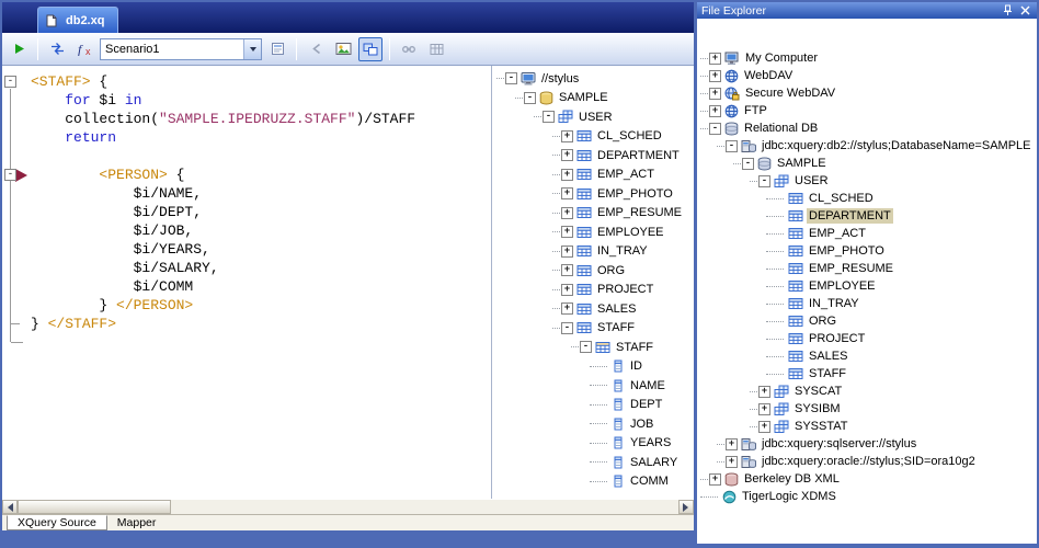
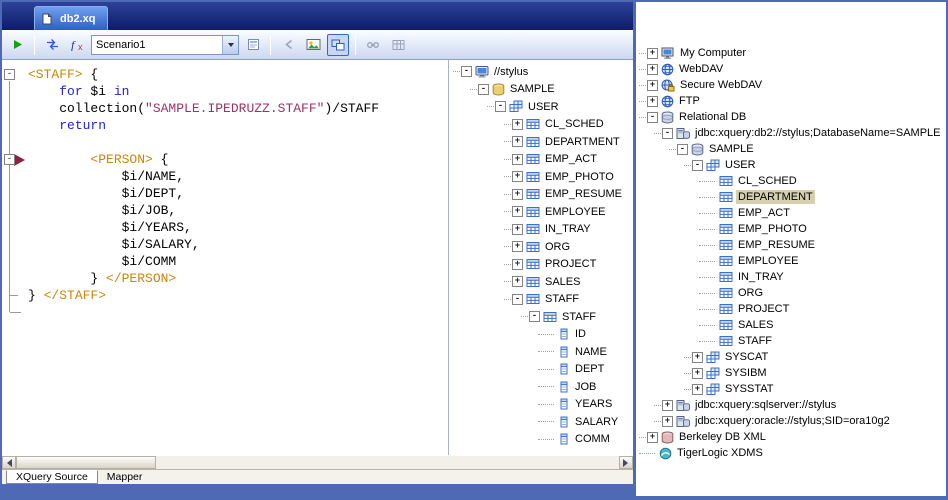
  db2.xq
  f
  x
  Scenario1
  -
  -
  <STAFF> {
  for $i in
  collection("SAMPLE.IPEDRUZZ.STAFF")/STAFF
  return
  <PERSON> {
  $i/NAME,
  $i/DEPT,
  $i/JOB,
  $i/YEARS,
  $i/SALARY,
  $i/COMM
  } </PERSON>
  } </STAFF>
  -
  //stylus
  -
  SAMPLE
  -
  USER
  +
  CL_SCHED
  +
  DEPARTMENT
  +
  EMP_ACT
  +
  EMP_PHOTO
  +
  EMP_RESUME
  +
  EMPLOYEE
  +
  IN_TRAY
  +
  ORG
  +
  PROJECT
  +
  SALES
  -
  STAFF
  -
  STAFF
  ID
  NAME
  DEPT
  JOB
  YEARS
  SALARY
  COMM
  XQuery Source
  Mapper
- File Explorer
  +
  My Computer
  +
  WebDAV
  +
  Secure WebDAV
  +
  FTP
  -
  Relational DB
  -
  jdbc:xquery:db2://stylus;DatabaseName=SAMPLE
  -
  SAMPLE
  -
  USER
  CL_SCHED
  DEPARTMENT
  EMP_ACT
  EMP_PHOTO
  EMP_RESUME
  EMPLOYEE
  IN_TRAY
  ORG
  PROJECT
  SALES
  STAFF
  +
  SYSCAT
  +
  SYSIBM
  +
  SYSSTAT
  +
  jdbc:xquery:sqlserver://stylus
  +
  jdbc:xquery:oracle://stylus;SID=ora10g2
  +
  Berkeley DB XML
  TigerLogic XDMS
